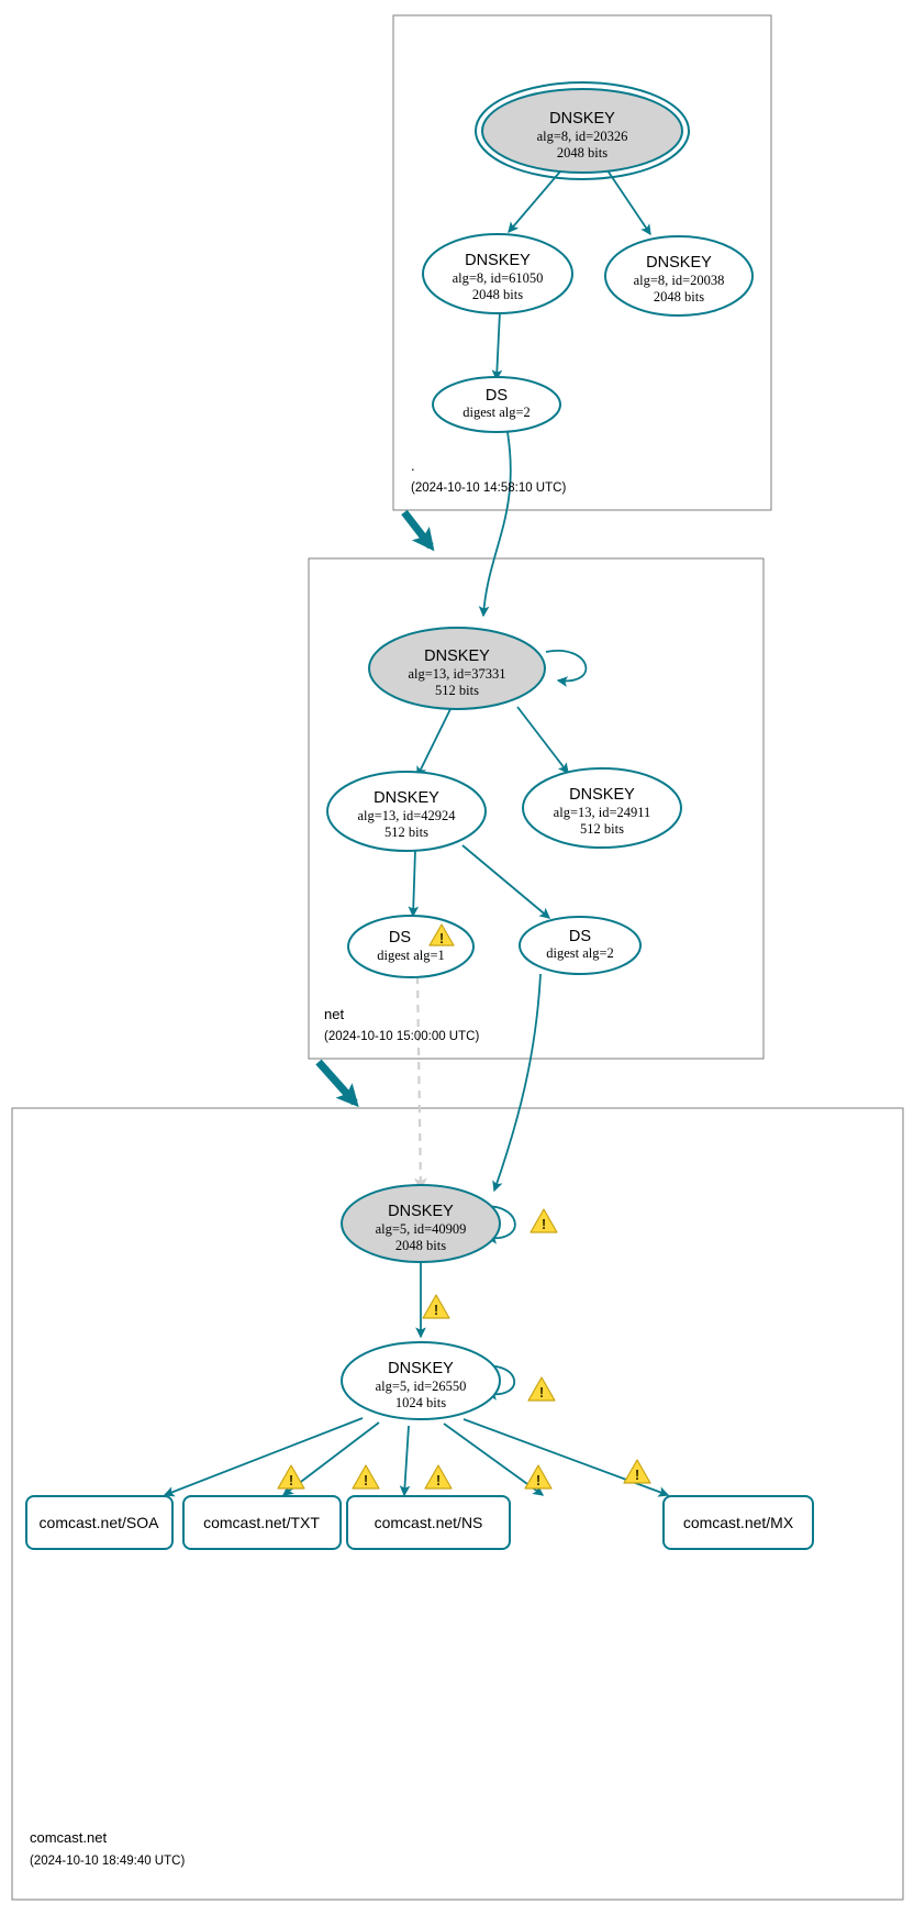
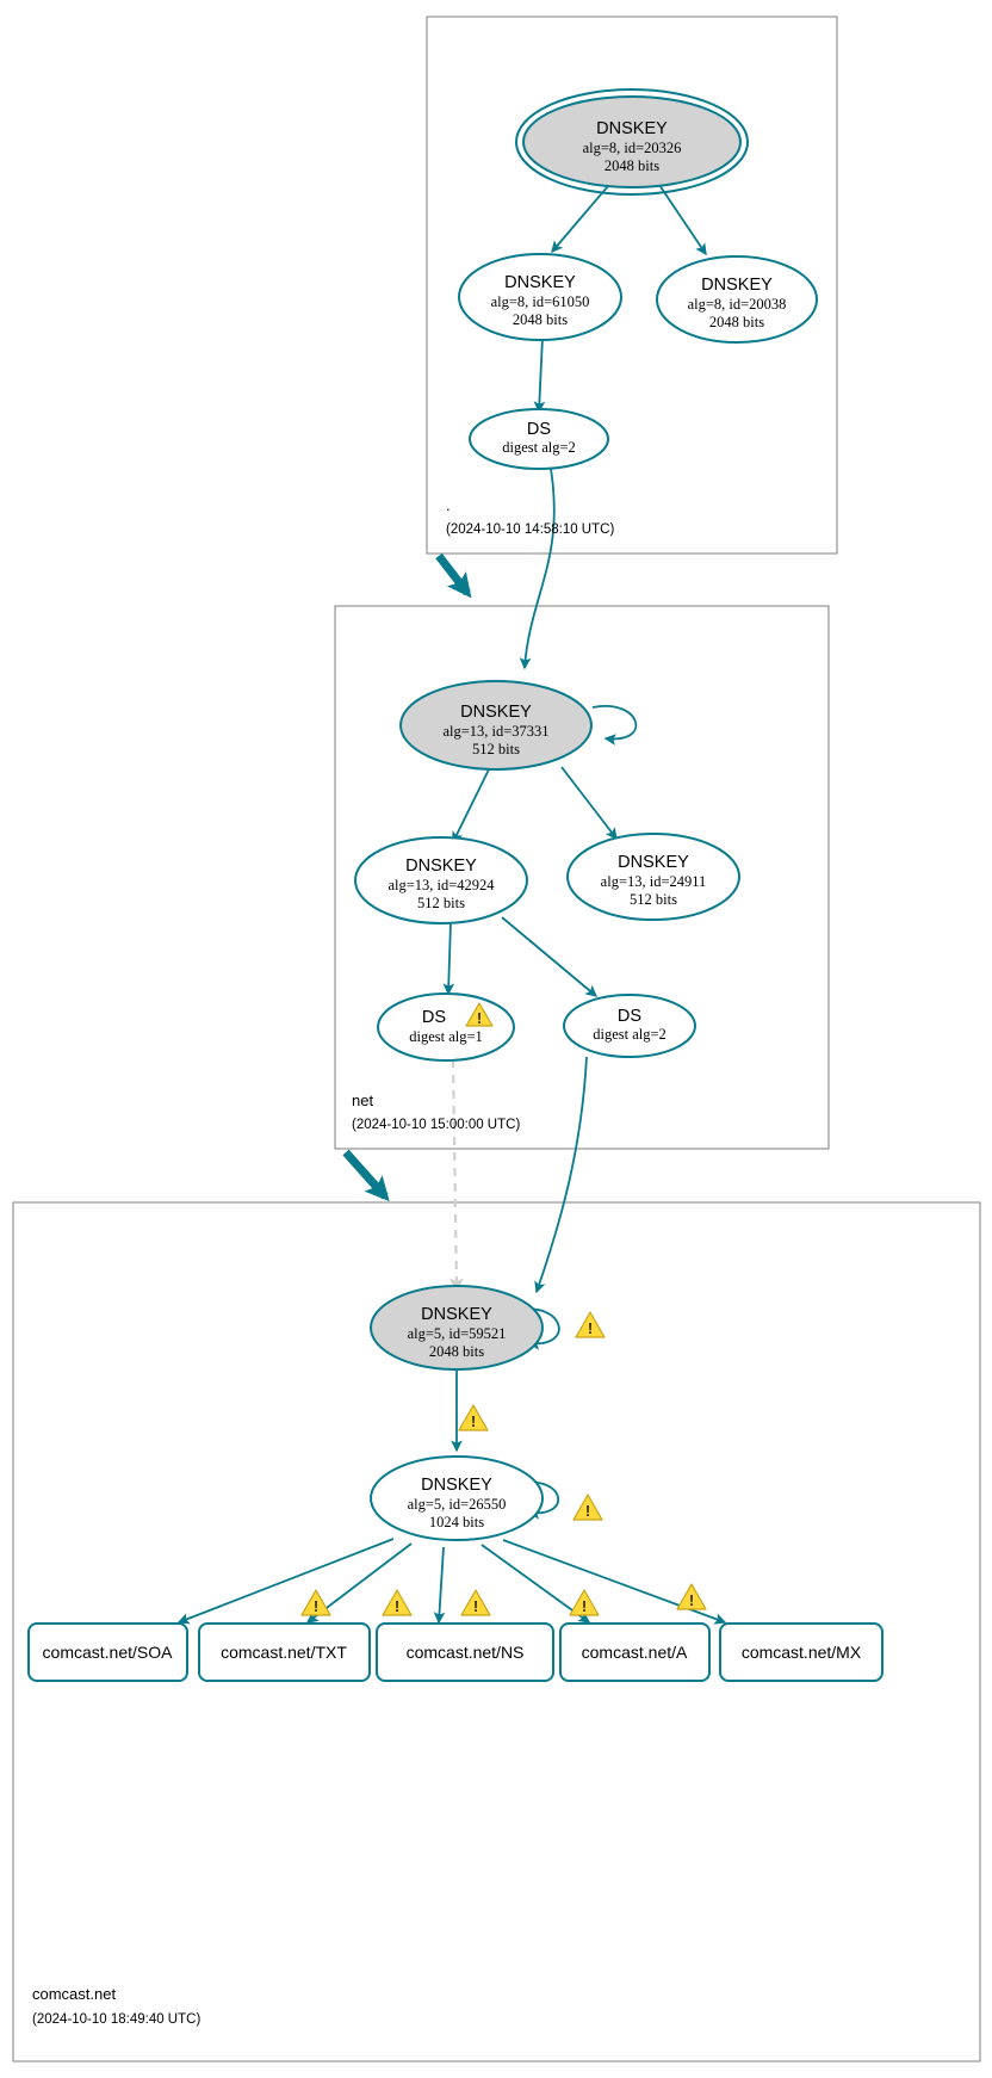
  DNSKEY
  alg=8, id=20326
  2048 bits
  DNSKEY
  alg=8, id=61050
  2048 bits
  DNSKEY
  alg=8, id=20038
  2048 bits
  DS
  digest alg=2
  .
  (2024-10-10 14:58:10 UTC)
  DNSKEY
  alg=13, id=37331
  512 bits
  DNSKEY
  alg=13, id=42924
  512 bits
  DNSKEY
  alg=13, id=24911
  512 bits
  DS
  digest alg=1
  !
  DS
  digest alg=2
  net
  (2024-10-10 15:00:00 UTC)
  DNSKEY
- alg=5, id=40909
+ alg=5, id=59521
  2048 bits
  !
  !
  DNSKEY
  alg=5, id=26550
  1024 bits
  !
  !
  !
  !
  !
  !
  comcast.net/SOA
  comcast.net/TXT
  comcast.net/NS
+ comcast.net/A
  comcast.net/MX
  comcast.net
  (2024-10-10 18:49:40 UTC)
